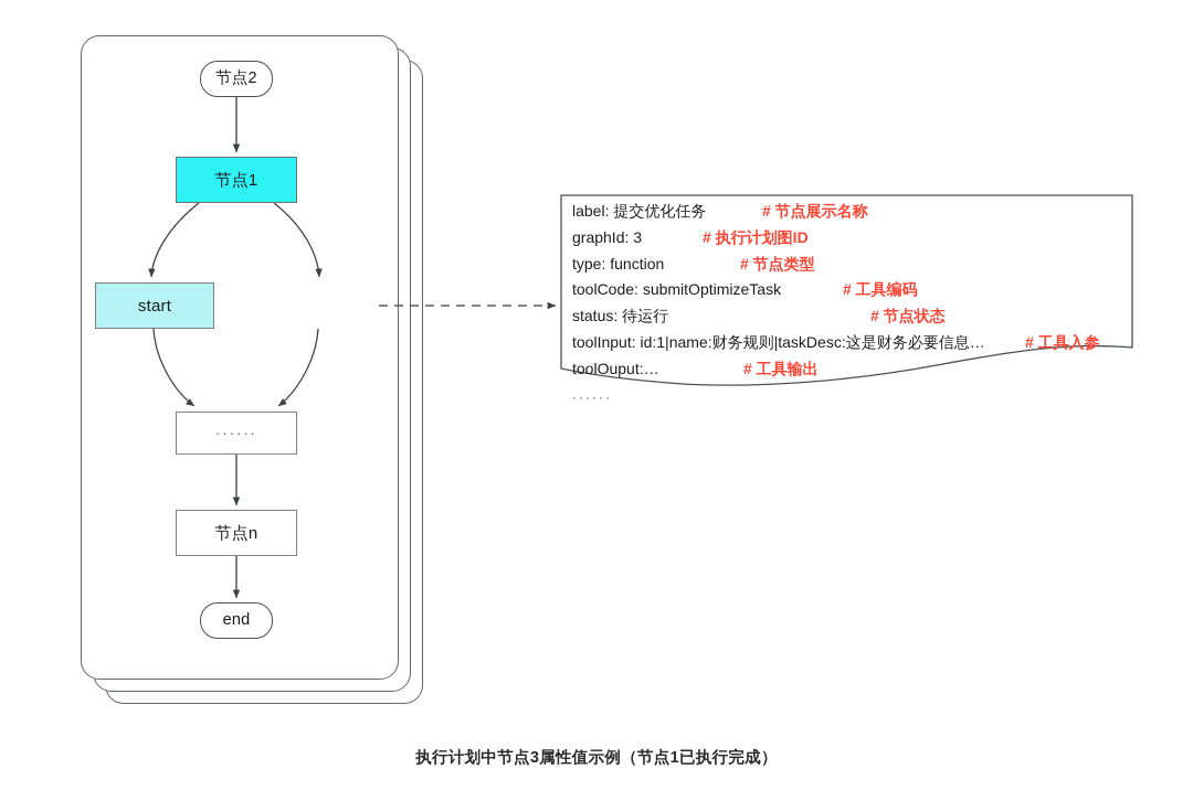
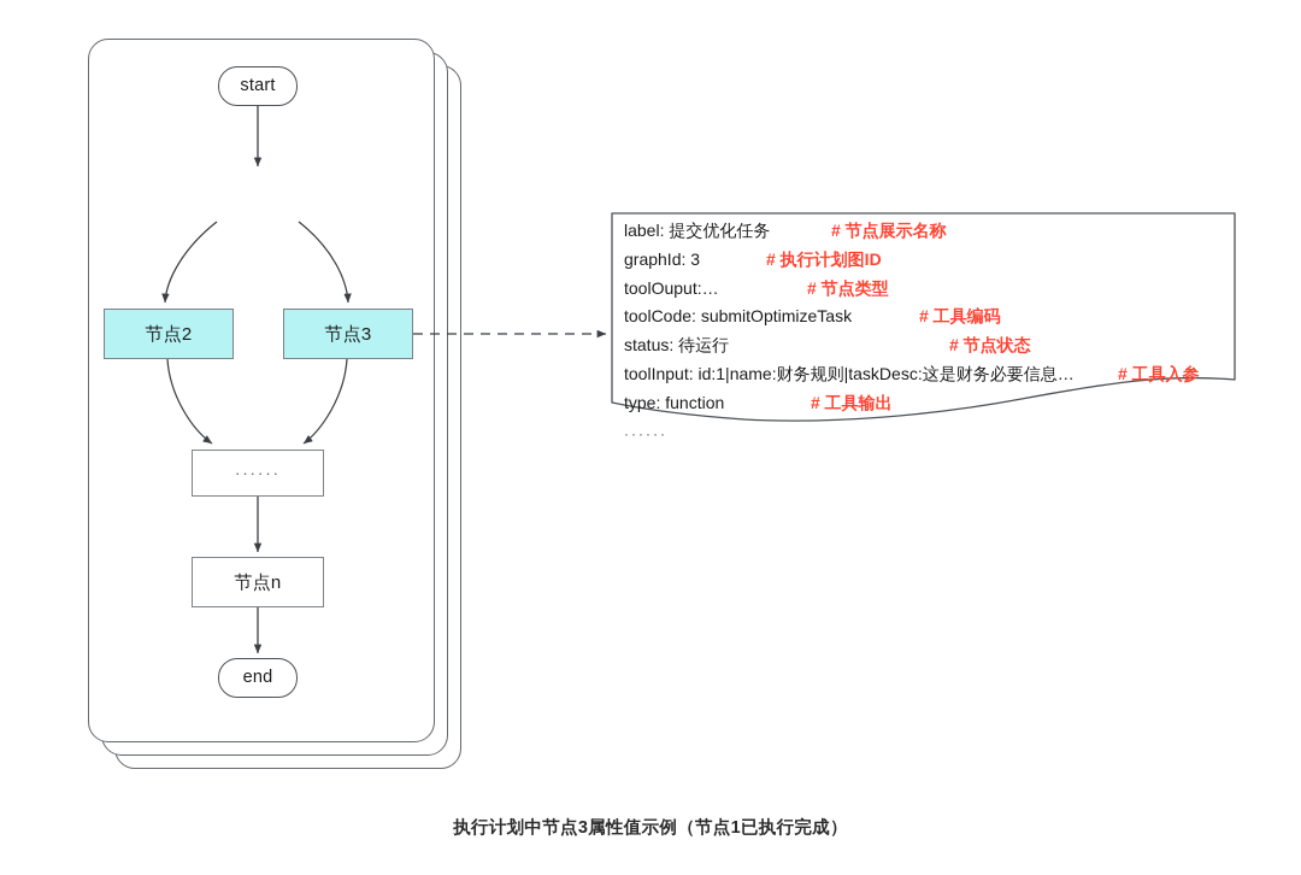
- 节点2
+ start
- 节点1
- start
+ 节点2
+ 节点3
  ······
  节点n
  end
  label: 提交优化任务
  # 节点展示名称
  graphId: 3
  # 执行计划图ID
- type: function
+ toolOuput:…
  # 节点类型
  toolCode: submitOptimizeTask
  # 工具编码
  status: 待运行
  # 节点状态
  toolInput: id:1|name:财务规则|taskDesc:这是财务必要信息…
  # 工具入参
- toolOuput:…
+ type: function
  # 工具输出
  ······
  执行计划中节点3属性值示例（节点1已执行完成）
